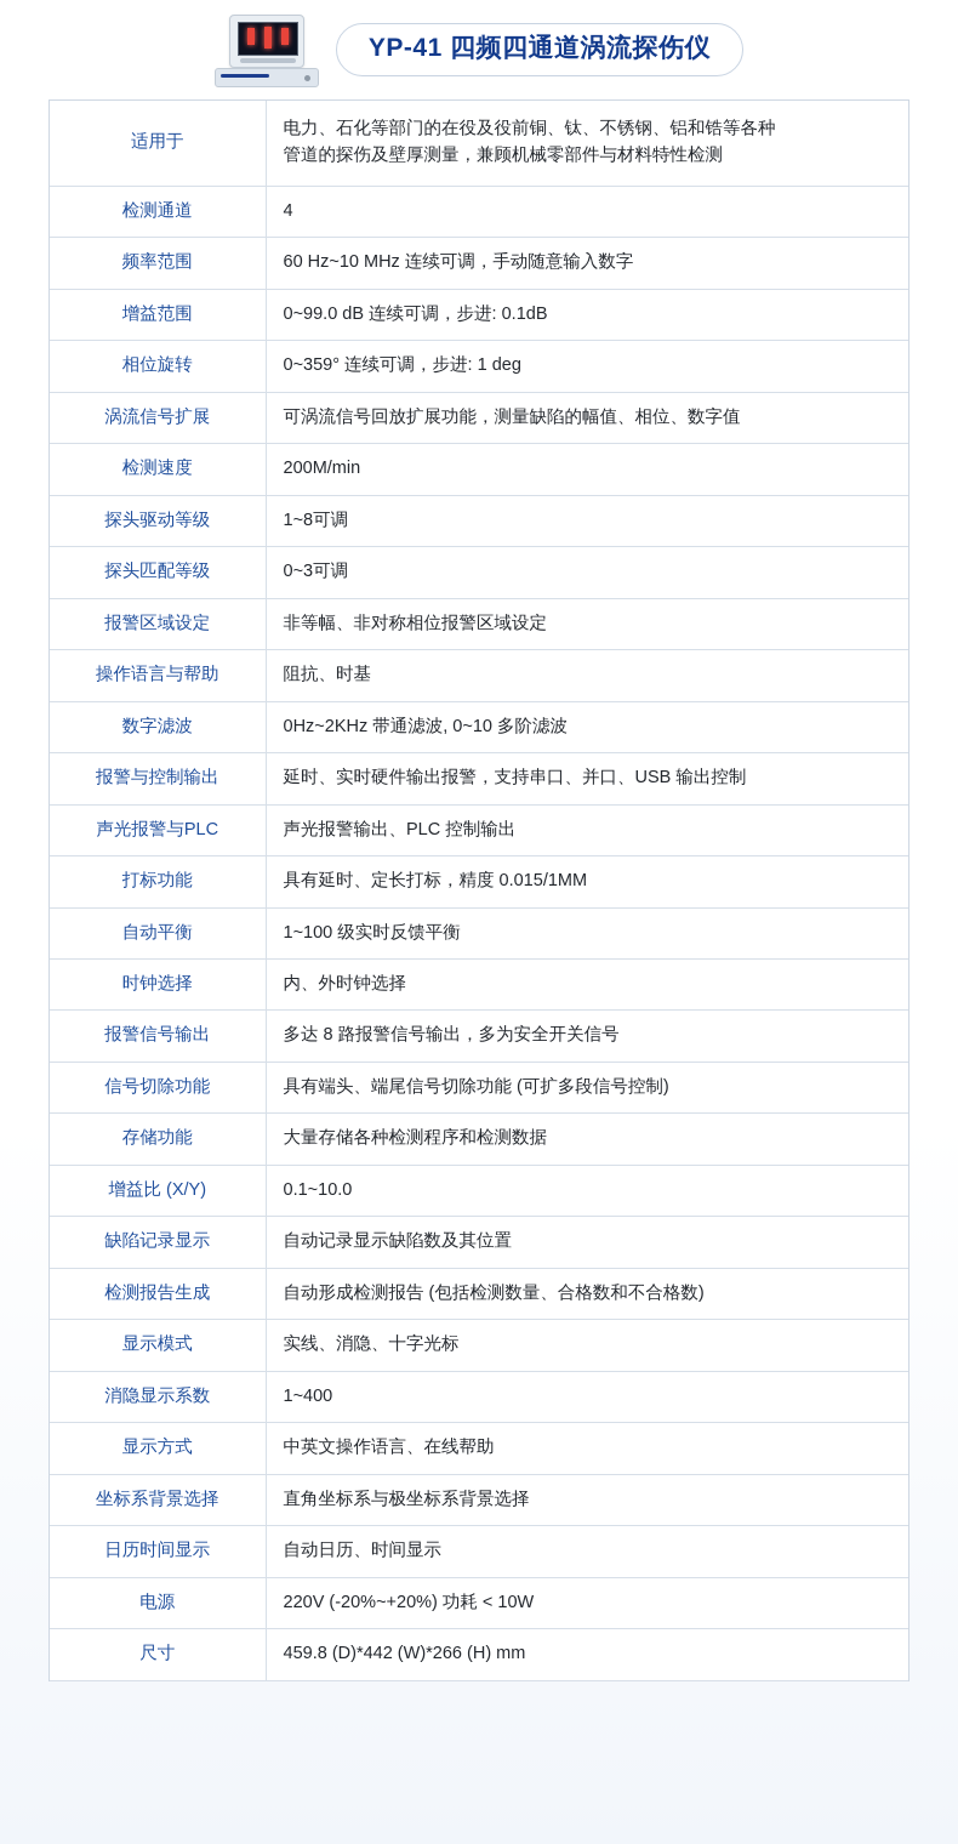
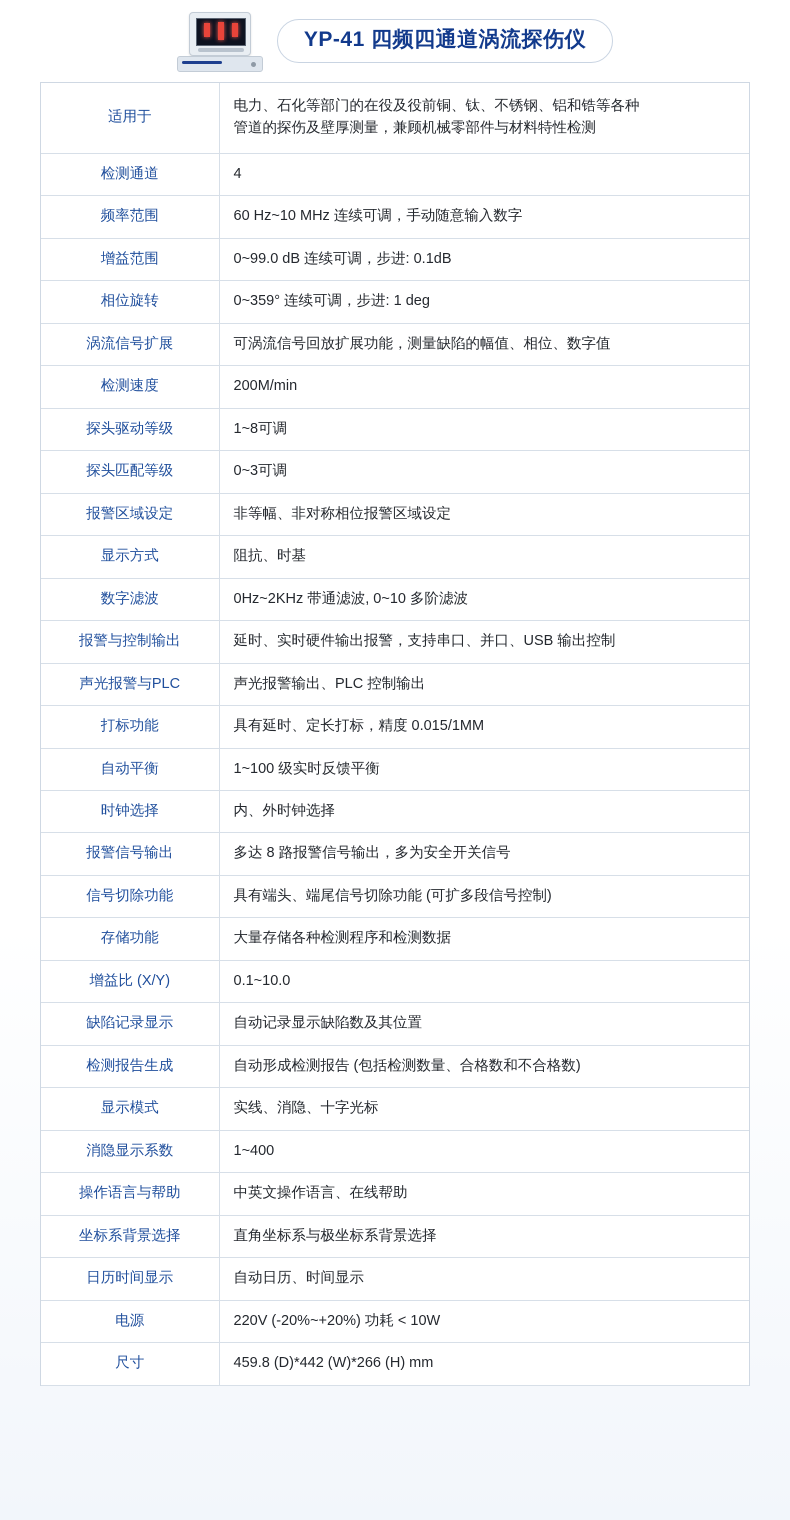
  YP-41 四频四通道涡流探伤仪
  适用于	电力、石化等部门的在役及役前铜、钛、不锈钢、铝和锆等各种管道的探伤及壁厚测量，兼顾机械零部件与材料特性检测
  检测通道	4
  频率范围	60 Hz~10 MHz 连续可调，手动随意输入数字
  增益范围	0~99.0 dB 连续可调，步进: 0.1dB
  相位旋转	0~359° 连续可调，步进: 1 deg
  涡流信号扩展	可涡流信号回放扩展功能，测量缺陷的幅值、相位、数字值
  检测速度	200M/min
  探头驱动等级	1~8可调
  探头匹配等级	0~3可调
  报警区域设定	非等幅、非对称相位报警区域设定
- 操作语言与帮助	阻抗、时基
+ 显示方式	阻抗、时基
  数字滤波	0Hz~2KHz 带通滤波, 0~10 多阶滤波
  报警与控制输出	延时、实时硬件输出报警，支持串口、并口、USB 输出控制
  声光报警与PLC	声光报警输出、PLC 控制输出
  打标功能	具有延时、定长打标，精度 0.015/1MM
  自动平衡	1~100 级实时反馈平衡
  时钟选择	内、外时钟选择
  报警信号输出	多达 8 路报警信号输出，多为安全开关信号
  信号切除功能	具有端头、端尾信号切除功能 (可扩多段信号控制)
  存储功能	大量存储各种检测程序和检测数据
  增益比 (X/Y)	0.1~10.0
  缺陷记录显示	自动记录显示缺陷数及其位置
  检测报告生成	自动形成检测报告 (包括检测数量、合格数和不合格数)
  显示模式	实线、消隐、十字光标
  消隐显示系数	1~400
- 显示方式	中英文操作语言、在线帮助
+ 操作语言与帮助	中英文操作语言、在线帮助
  坐标系背景选择	直角坐标系与极坐标系背景选择
  日历时间显示	自动日历、时间显示
  电源	220V (-20%~+20%) 功耗 < 10W
  尺寸	459.8 (D)*442 (W)*266 (H) mm
